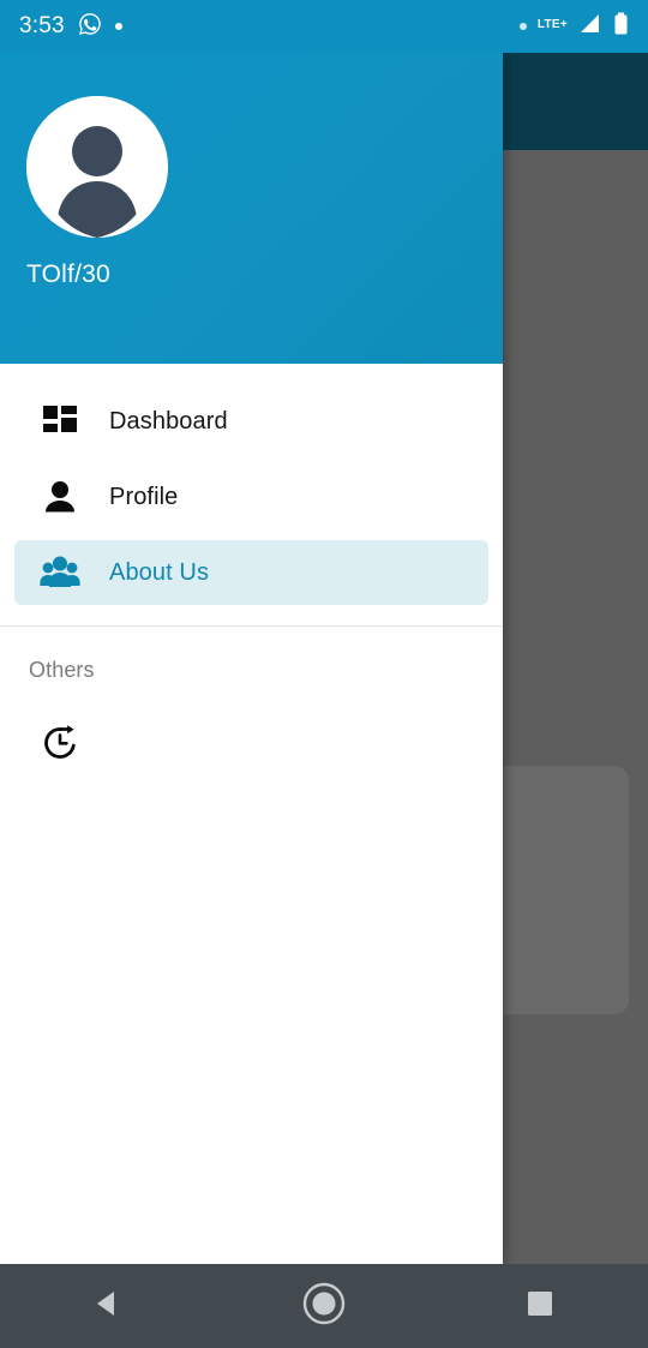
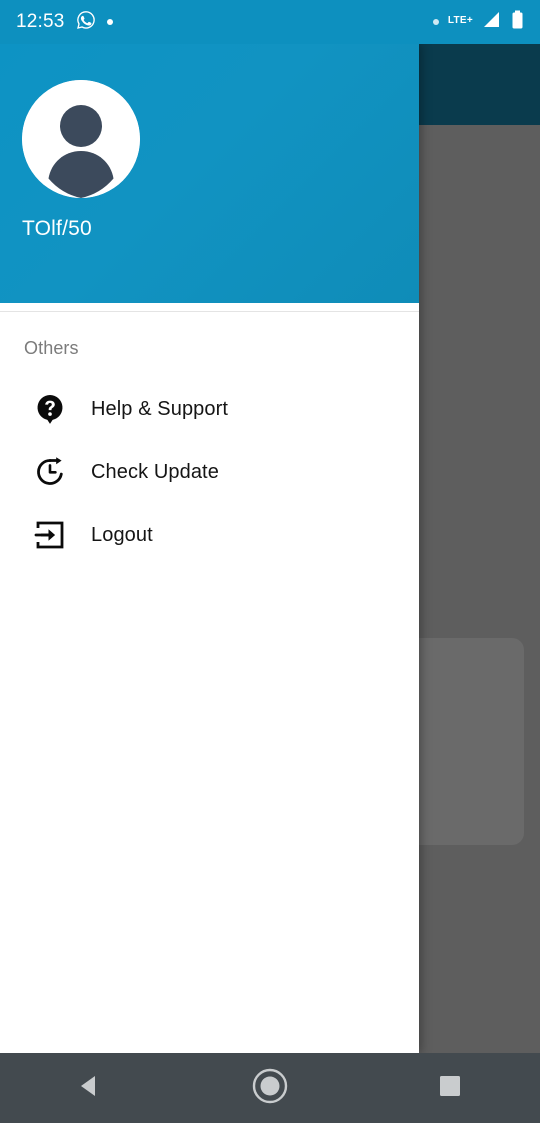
- 3:53
+ 12:53
  LTE+
- TOlf/30
+ TOlf/50
- Dashboard
- Profile
- About Us
  Others
+ Help & Support
+ Check Update
+ Logout
